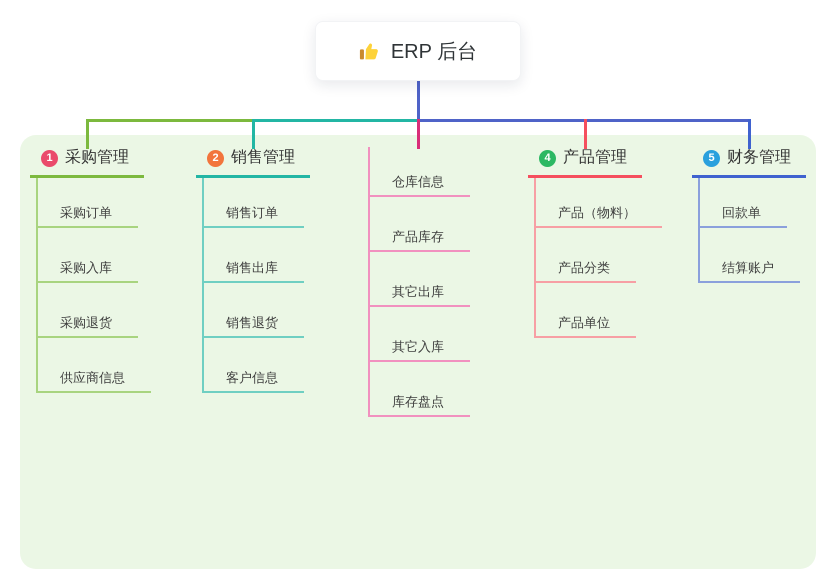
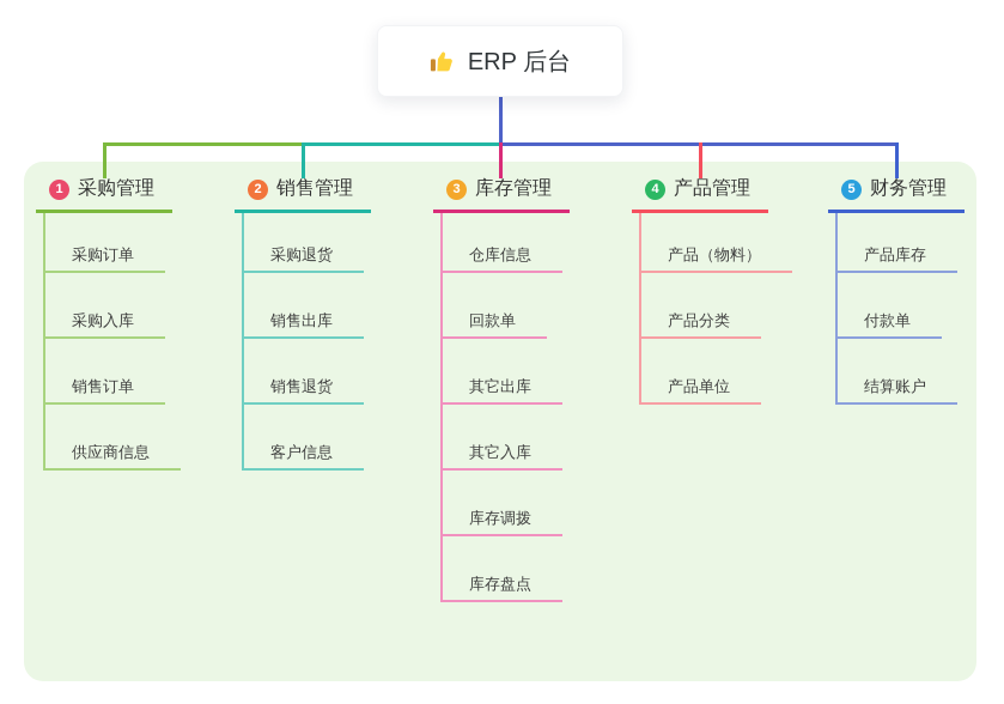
  ERP 后台
  1
  采购管理
  采购订单
  采购入库
- 采购退货
+ 销售订单
  供应商信息
  2
  销售管理
- 销售订单
+ 采购退货
  销售出库
  销售退货
  客户信息
+ 3
+ 库存管理
  仓库信息
- 产品库存
+ 回款单
  其它出库
  其它入库
+ 库存调拨
  库存盘点
  4
  产品管理
  产品（物料）
  产品分类
  产品单位
  5
  财务管理
- 回款单
+ 产品库存
+ 付款单
  结算账户
